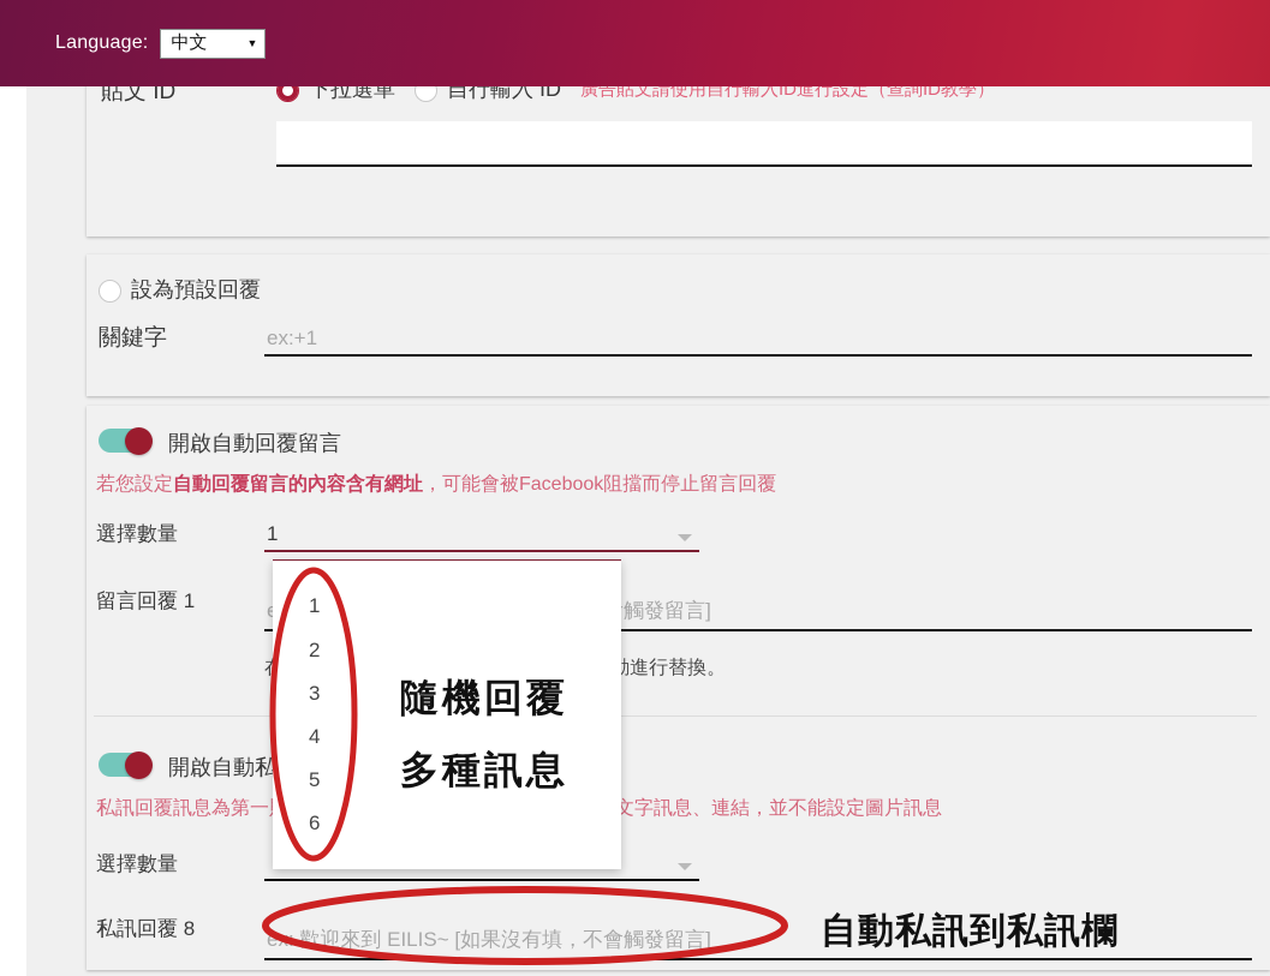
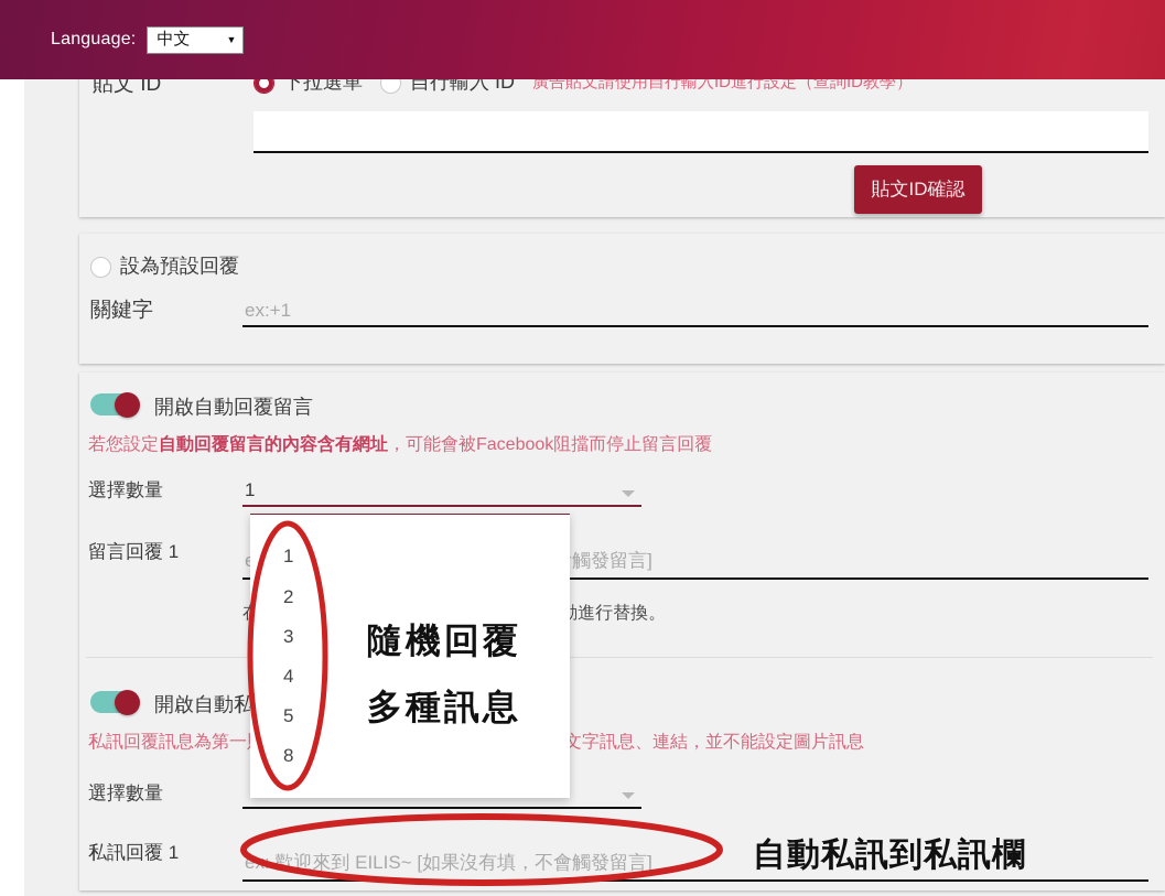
  Language:
  中文
  ▼
  貼文 ID
  下拉選單
  自行輸入 ID
  廣告貼文請使用自行輸入ID進行設定（查詢ID教學）
+ 貼文ID確認
  設為預設回覆
  關鍵字
  ex:+1
  開啟自動回覆留言
  若您設定自動回覆留言的內容含有網址，可能會被Facebook阻擋而停止留言回覆
  選擇數量
  1
  留言回覆 1
  開啟自動私
  私訊回覆訊息為第一 文字訊息、連結，並不能設定圖片訊息
  選擇數量
- 私訊回覆 8
+ 私訊回覆 1
  e 歡迎來到 EILIS~ [如果沒有填，不會觸發留言]
  1
  2
  3
  4
  5
- 6
+ 8
  隨機回覆
  多種訊息
  自動私訊到私訊欄
